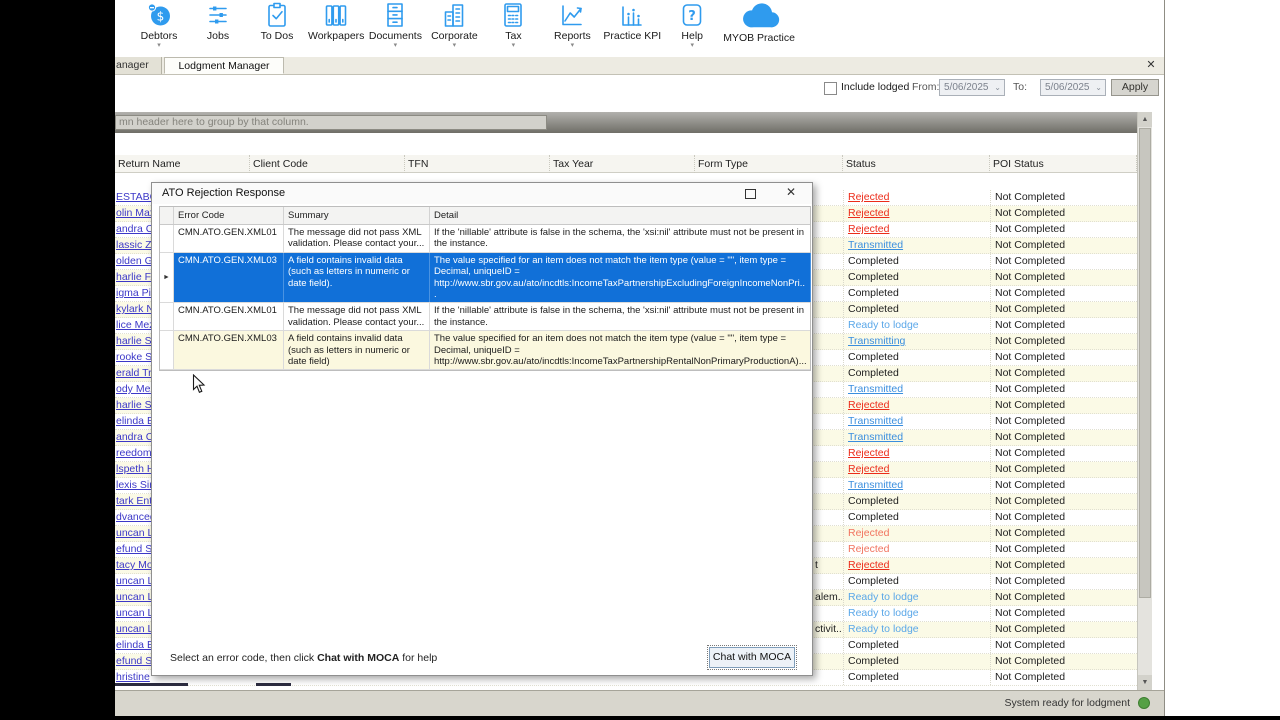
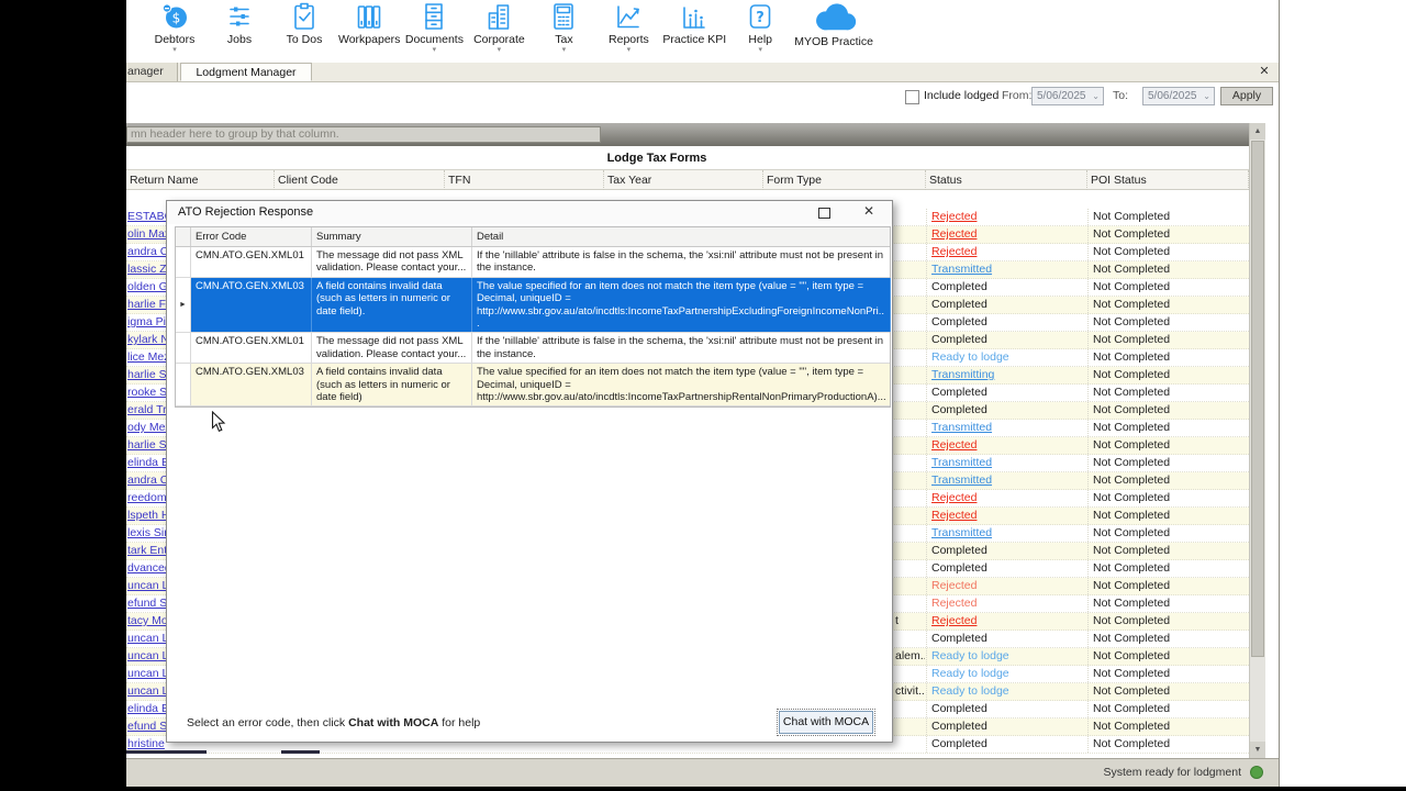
  $
  Debtors
  Jobs
  To Dos
  Workpapers
  Documents
  Corporate
  Tax
  Reports
  Practice KPI
  ?
  Help
  MYOB Practice
  anager
  Lodgment Manager
  ✕
  Include lodged
  From:
  5/06/2025
  ⌄
  To:
  5/06/2025
  ⌄
  Apply
  mn header here to group by that column.
+ Lodge Tax Forms
  Return Name
  Client Code
  TFN
  Tax Year
  Form Type
  Status
  POI Status
  ESTAB
  Rejected
  Not Completed
  olin Ma
  Rejected
  Not Completed
  andra C
  Rejected
  Not Completed
  lassic Z
  Transmitted
  Not Completed
  olden G
  Completed
  Not Completed
  harlie F
  Completed
  Not Completed
  igma Pi
  Completed
  Not Completed
  kylark
  Completed
  Not Completed
  lice Me
  Ready to lodge
  Not Completed
  harlie S
  Transmitting
  Not Completed
  rooke S
  Completed
  Not Completed
  erald Tr
  Completed
  Not Completed
  ody Me
  Transmitted
  Not Completed
  harlie S
  Rejected
  Not Completed
  elinda
  Transmitted
  Not Completed
  andra C
  Transmitted
  Not Completed
  reedom
  Rejected
  Not Completed
  lspeth
  Rejected
  Not Completed
  lexis Si
  Transmitted
  Not Completed
  tark En
  Completed
  Not Completed
  dvance
  Completed
  Not Completed
  uncan
  Rejected
  Not Completed
  efund S
  Rejected
  Not Completed
  tacy Mo
  t
  Rejected
  Not Completed
  uncan
  Completed
  Not Completed
  uncan
  alem.
  Ready to lodge
  Not Completed
  uncan
  Ready to lodge
  Not Completed
  uncan
  ctivit..
  Ready to lodge
  Not Completed
  elinda
  Completed
  Not Completed
  efund S
  Completed
  Not Completed
  hristine
  Completed
  Not Completed
  System ready for lodgment
  ATO Rejection Response
  ✕
  Error Code
  Summary
  Detail
  CMN.ATO.GEN.XML01
  The message did not pass XML validation. Please contact your...
  If the 'nillable' attribute is false in the schema, the 'xsi:nil' attribute must not be present in the instance.
  CMN.ATO.GEN.XML03
  A field contains invalid data (such as letters in numeric or date field).
  The value specified for an item does not match the item type (value = "", item type = Decimal, uniqueID = http://www.sbr.gov.au/ato/incdtls:IncomeTaxPartnershipExcludingForeignIncomeNonPri...
  CMN.ATO.GEN.XML01
  The message did not pass XML validation. Please contact your...
  If the 'nillable' attribute is false in the schema, the 'xsi:nil' attribute must not be present in the instance.
  CMN.ATO.GEN.XML03
  A field contains invalid data (such as letters in numeric or date field)
  The value specified for an item does not match the item type (value = "", item type = Decimal, uniqueID = http://www.sbr.gov.au/ato/incdtls:IncomeTaxPartnershipRentalNonPrimaryProductionA)...
  Select an error code, then click Chat with MOCA for help
  Chat with MOCA
